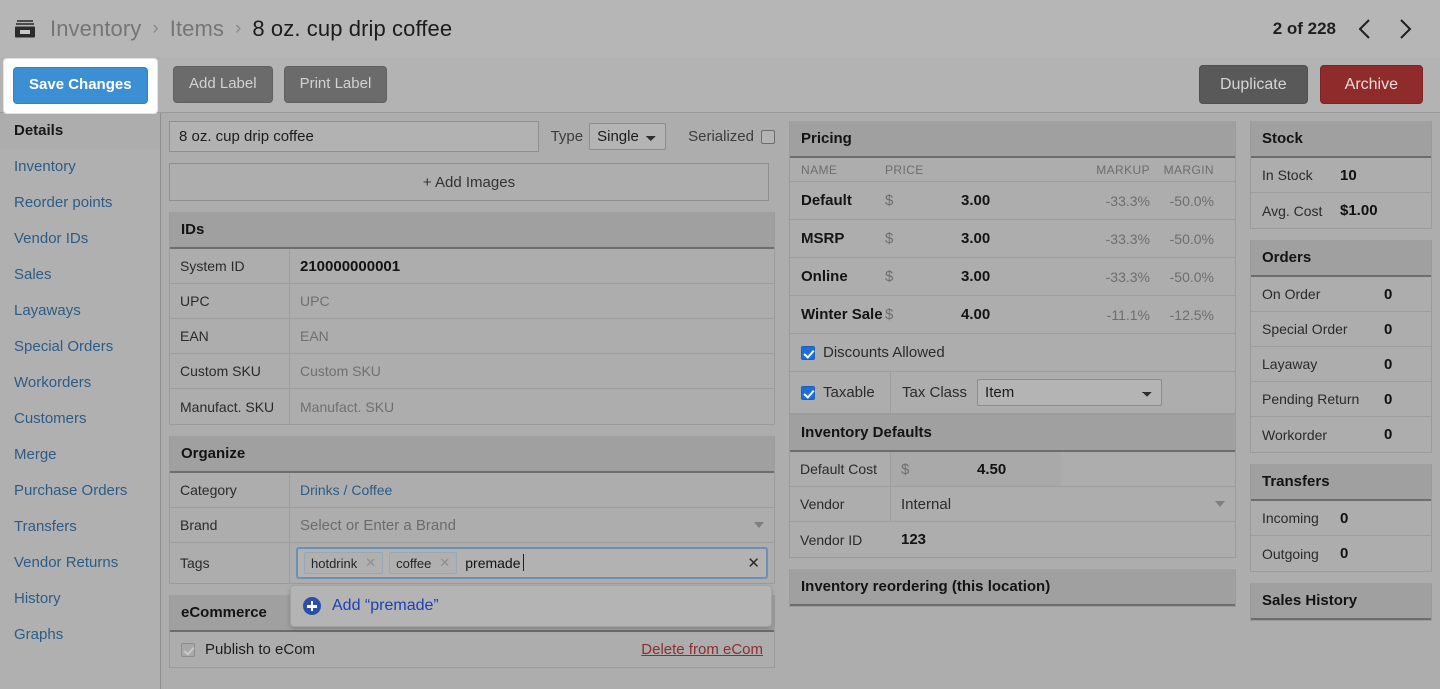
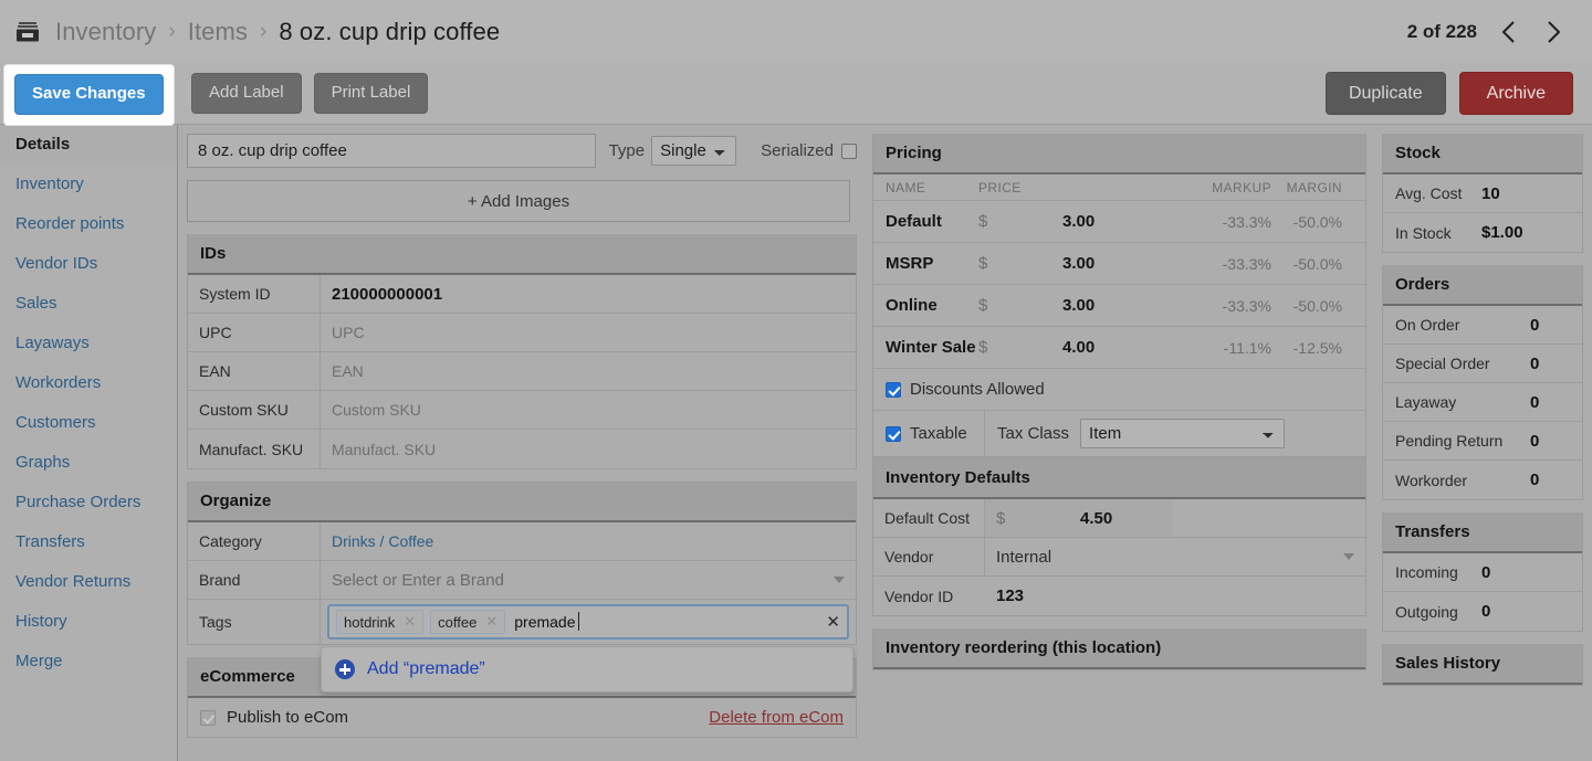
  Inventory
  ›
  Items
  ›
  8 oz. cup drip coffee
  2 of 228
  Save Changes
  Add Label
  Print Label
  Duplicate
  Archive
  Details
  Inventory
  Reorder points
  Vendor IDs
  Sales
  Layaways
- Special Orders
  Workorders
  Customers
- Merge
+ Graphs
  Purchase Orders
  Transfers
  Vendor Returns
  History
- Graphs
+ Merge
  8 oz. cup drip coffee
  Type
  Single
  Serialized
  + Add Images
  IDs
  System ID
  210000000001
  UPC
  UPC
  EAN
  EAN
  Custom SKU
  Custom SKU
  Manufact. SKU
  Manufact. SKU
  Organize
  Category
  Drinks / Coffee
  Brand
  Select or Enter a Brand
  Tags
  hotdrink
  ✕
  coffee
  ✕
  premade
  ✕
  Add “premade”
  eCommerce
  Publish to eCom
  Delete from eCom
  Pricing
  NAME
  PRICE
  MARKUP
  MARGIN
  Default
  $
  3.00
  -33.3%
  -50.0%
  MSRP
  $
  3.00
  -33.3%
  -50.0%
  Online
  $
  3.00
  -33.3%
  -50.0%
  Winter Sale
  $
  4.00
  -11.1%
  -12.5%
  Discounts Allowed
  Taxable
  Tax Class
  Item
  Inventory Defaults
  Default Cost
  $
  4.50
  Vendor
  Internal
  Vendor ID
  123
  Inventory reordering (this location)
  Stock
- In Stock
+ Avg. Cost
  10
- Avg. Cost
+ In Stock
  $1.00
  Orders
  On Order
  0
  Special Order
  0
  Layaway
  0
  Pending Return
  0
  Workorder
  0
  Transfers
  Incoming
  0
  Outgoing
  0
  Sales History
